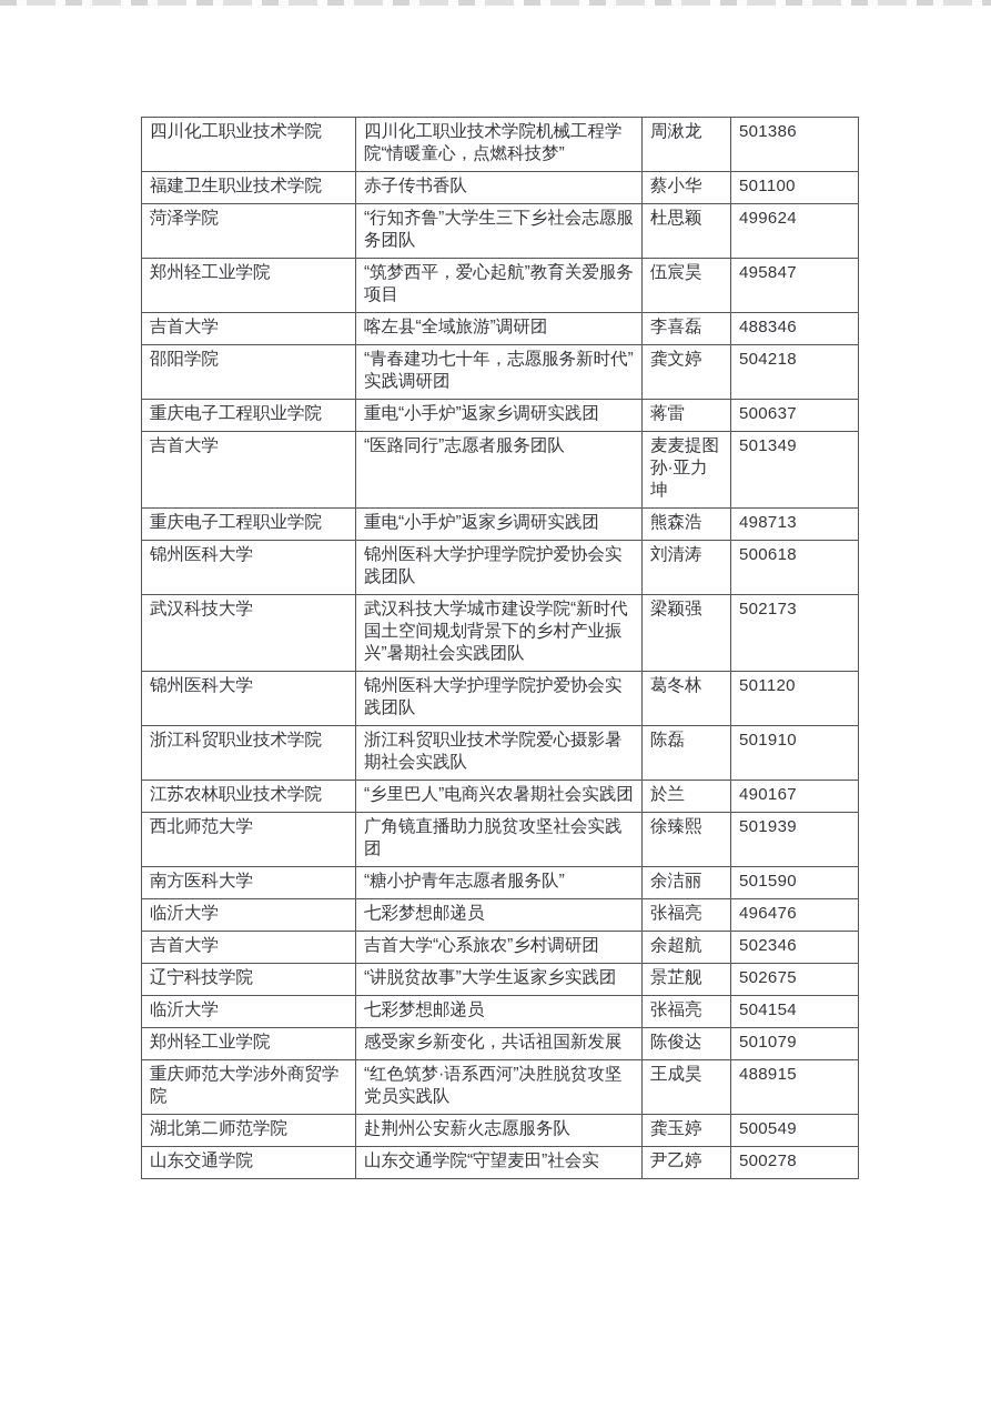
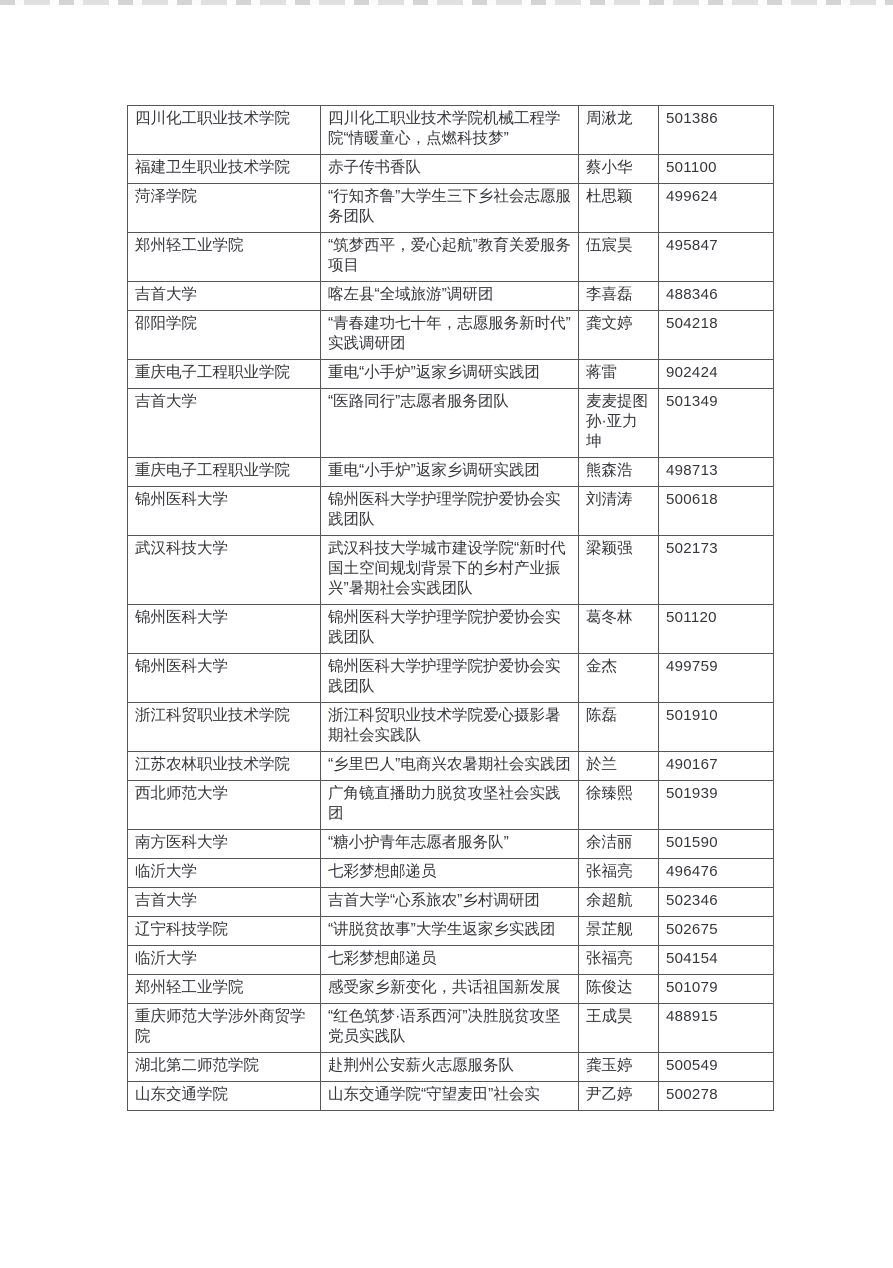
  四川化工职业技术学院	四川化工职业技术学院机械工程学院“情暖童心，点燃科技梦”	周湫龙	501386
  福建卫生职业技术学院	赤子传书香队	蔡小华	501100
  菏泽学院	“行知齐鲁”大学生三下乡社会志愿服务团队	杜思颖	499624
  郑州轻工业学院	“筑梦西平，爱心起航”教育关爱服务项目	伍宸昊	495847
  吉首大学	喀左县“全域旅游”调研团	李喜磊	488346
  邵阳学院	“青春建功七十年，志愿服务新时代”实践调研团	龚文婷	504218
- 重庆电子工程职业学院	重电“小手炉”返家乡调研实践团	蒋雷	500637
+ 重庆电子工程职业学院	重电“小手炉”返家乡调研实践团	蒋雷	902424
  吉首大学	“医路同行”志愿者服务团队	麦麦提图孙·亚力坤	501349
  重庆电子工程职业学院	重电“小手炉”返家乡调研实践团	熊森浩	498713
  锦州医科大学	锦州医科大学护理学院护爱协会实践团队	刘清涛	500618
  武汉科技大学	武汉科技大学城市建设学院“新时代国土空间规划背景下的乡村产业振兴”暑期社会实践团队	梁颖强	502173
  锦州医科大学	锦州医科大学护理学院护爱协会实践团队	葛冬林	501120
+ 锦州医科大学	锦州医科大学护理学院护爱协会实践团队	金杰	499759
  浙江科贸职业技术学院	浙江科贸职业技术学院爱心摄影暑期社会实践队	陈磊	501910
  江苏农林职业技术学院	“乡里巴人”电商兴农暑期社会实践团	於兰	490167
  西北师范大学	广角镜直播助力脱贫攻坚社会实践团	徐臻熙	501939
  南方医科大学	“糖小护青年志愿者服务队”	余洁丽	501590
  临沂大学	七彩梦想邮递员	张福亮	496476
  吉首大学	吉首大学“心系旅农”乡村调研团	余超航	502346
  辽宁科技学院	“讲脱贫故事”大学生返家乡实践团	景芷舰	502675
  临沂大学	七彩梦想邮递员	张福亮	504154
  郑州轻工业学院	感受家乡新变化，共话祖国新发展	陈俊达	501079
  重庆师范大学涉外商贸学院	“红色筑梦·语系西河”决胜脱贫攻坚党员实践队	王成昊	488915
  湖北第二师范学院	赴荆州公安薪火志愿服务队	龚玉婷	500549
  山东交通学院	山东交通学院“守望麦田”社会实	尹乙婷	500278
